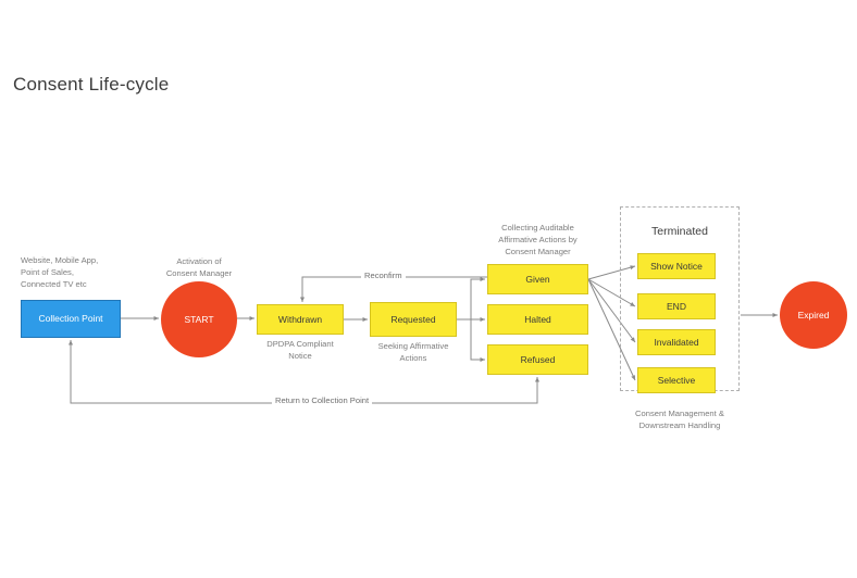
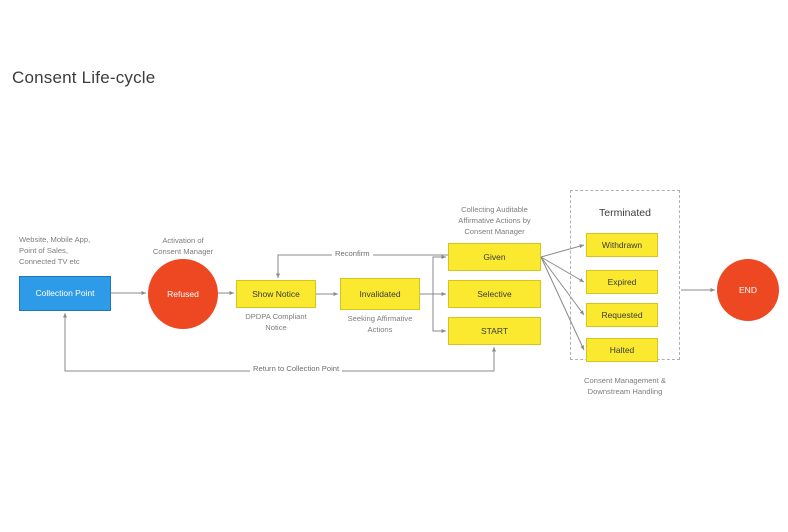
  Consent Life-cycle
  Terminated
  Consent Management &
  Downstream Handling
  Collection Point
- START
+ Refused
- Withdrawn
+ Show Notice
- Requested
+ Invalidated
  Given
- Halted
+ Selective
- Refused
+ START
- Show Notice
+ Withdrawn
- END
+ Expired
- Invalidated
+ Requested
- Selective
+ Halted
- Expired
+ END
  Website, Mobile App,
  Point of Sales,
  Connected TV etc
  Activation of
  Consent Manager
  DPDPA Compliant
  Notice
  Seeking Affirmative
  Actions
  Collecting Auditable
  Affirmative Actions by
  Consent Manager
  Reconfirm
  Return to Collection Point
